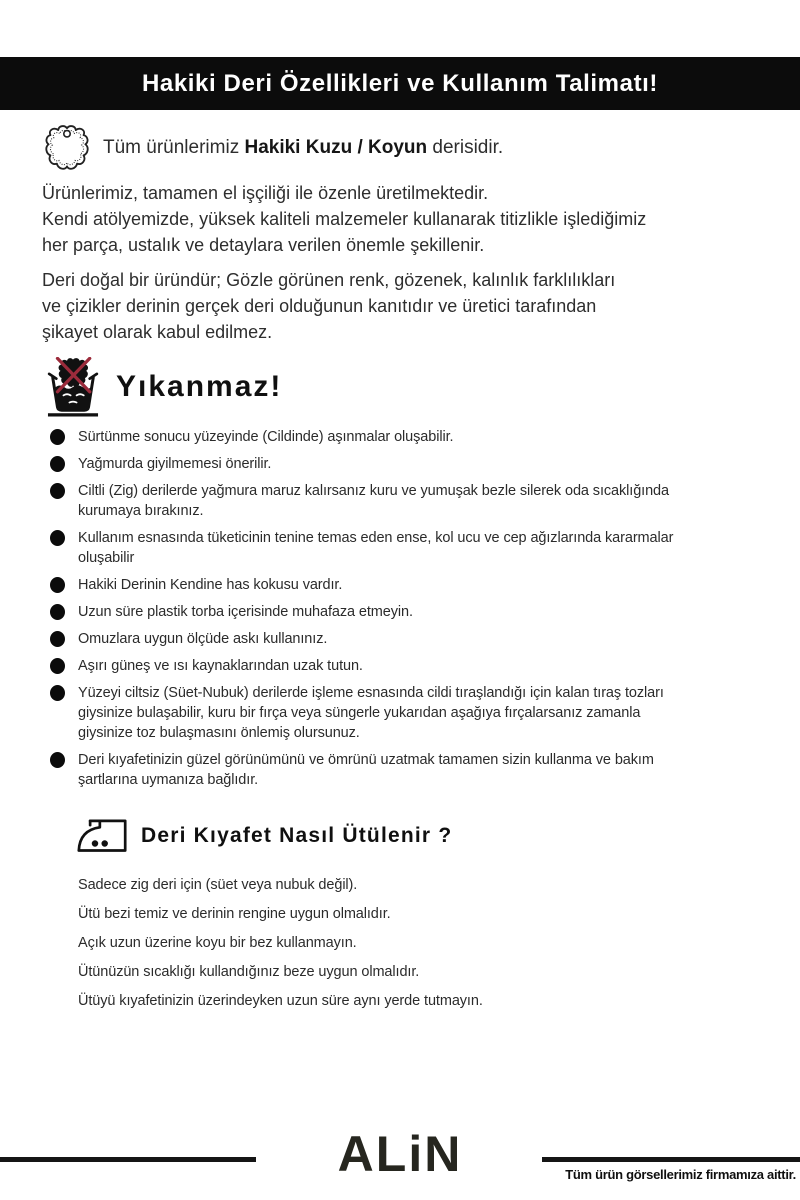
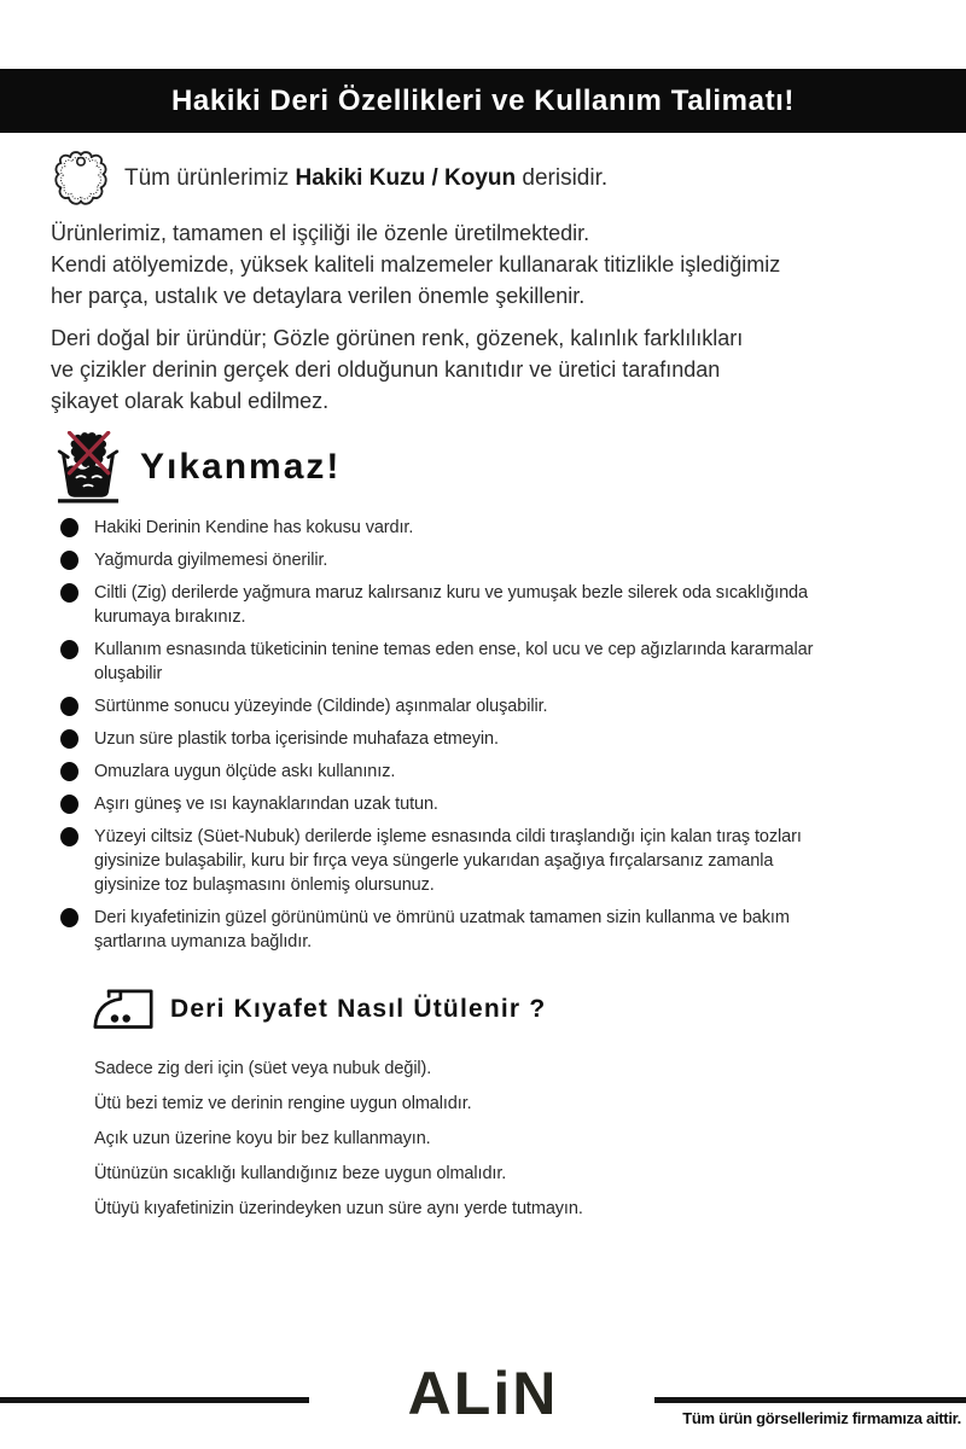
  Hakiki Deri Özellikleri ve Kullanım Talimatı!
  Tüm ürünlerimiz Hakiki Kuzu / Koyun derisidir.
  Ürünlerimiz, tamamen el işçiliği ile özenle üretilmektedir.
  Kendi atölyemizde, yüksek kaliteli malzemeler kullanarak titizlikle işlediğimiz
  her parça, ustalık ve detaylara verilen önemle şekillenir.
  Deri doğal bir üründür; Gözle görünen renk, gözenek, kalınlık farklılıkları
  ve çizikler derinin gerçek deri olduğunun kanıtıdır ve üretici tarafından
  şikayet olarak kabul edilmez.
  Yıkanmaz!
- Sürtünme sonucu yüzeyinde (Cildinde) aşınmalar oluşabilir.
+ Hakiki Derinin Kendine has kokusu vardır.
  Yağmurda giyilmemesi önerilir.
  Ciltli (Zig) derilerde yağmura maruz kalırsanız kuru ve yumuşak bezle silerek oda sıcaklığında
  kurumaya bırakınız.
  Kullanım esnasında tüketicinin tenine temas eden ense, kol ucu ve cep ağızlarında kararmalar
  oluşabilir
- Hakiki Derinin Kendine has kokusu vardır.
+ Sürtünme sonucu yüzeyinde (Cildinde) aşınmalar oluşabilir.
  Uzun süre plastik torba içerisinde muhafaza etmeyin.
  Omuzlara uygun ölçüde askı kullanınız.
  Aşırı güneş ve ısı kaynaklarından uzak tutun.
  Yüzeyi ciltsiz (Süet-Nubuk) derilerde işleme esnasında cildi tıraşlandığı için kalan tıraş tozları
  giysinize bulaşabilir, kuru bir fırça veya süngerle yukarıdan aşağıya fırçalarsanız zamanla
  giysinize toz bulaşmasını önlemiş olursunuz.
  Deri kıyafetinizin güzel görünümünü ve ömrünü uzatmak tamamen sizin kullanma ve bakım
  şartlarına uymanıza bağlıdır.
  Deri Kıyafet Nasıl Ütülenir ?
  Sadece zig deri için (süet veya nubuk değil).
  Ütü bezi temiz ve derinin rengine uygun olmalıdır.
  Açık uzun üzerine koyu bir bez kullanmayın.
  Ütünüzün sıcaklığı kullandığınız beze uygun olmalıdır.
  Ütüyü kıyafetinizin üzerindeyken uzun süre aynı yerde tutmayın.
  ALiN
  Tüm ürün görsellerimiz firmamıza aittir.
